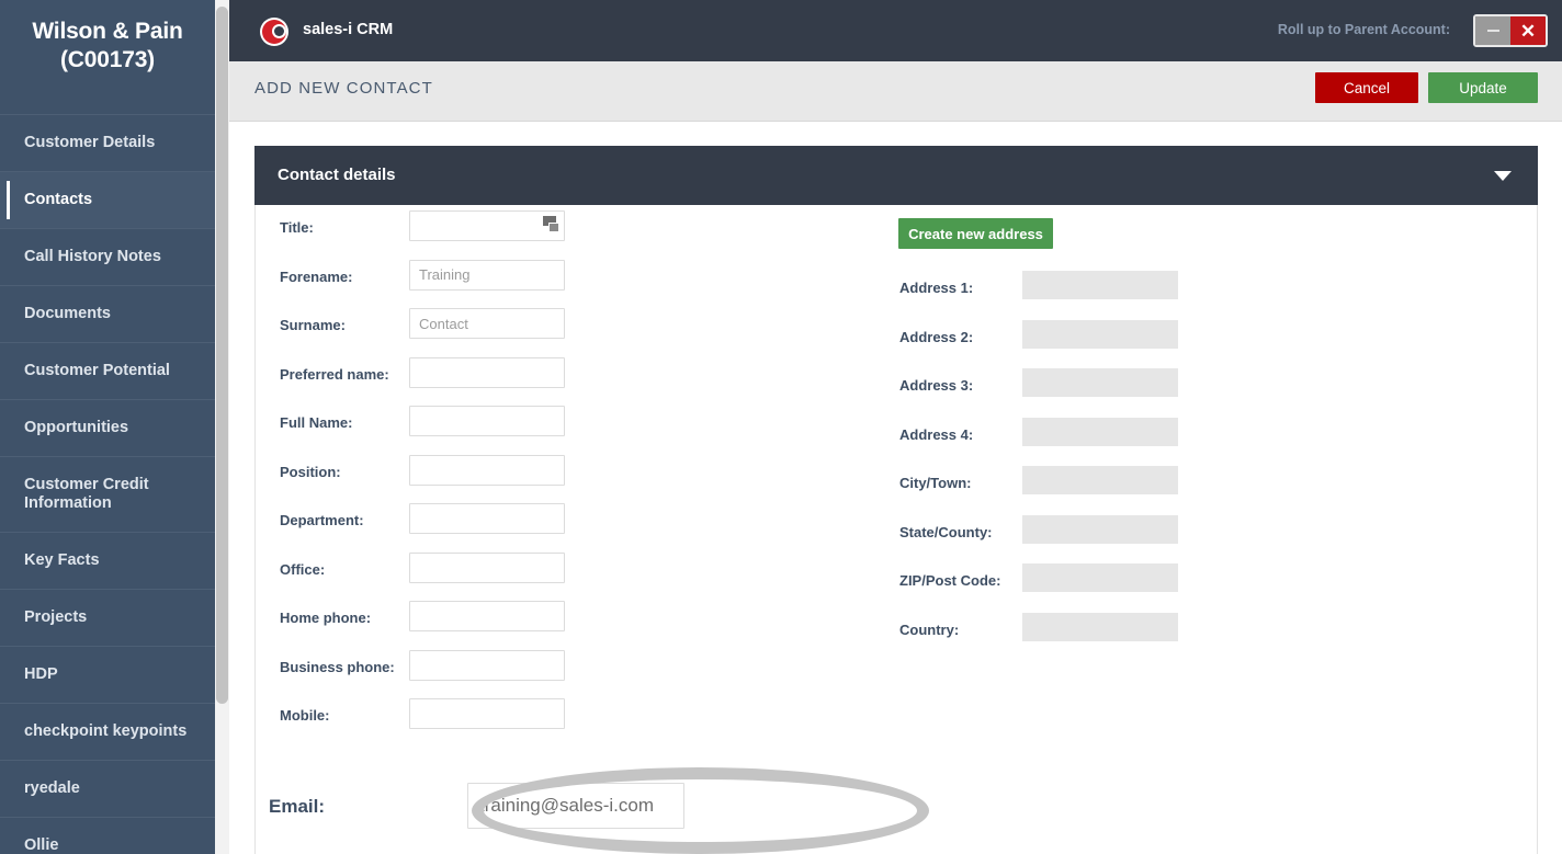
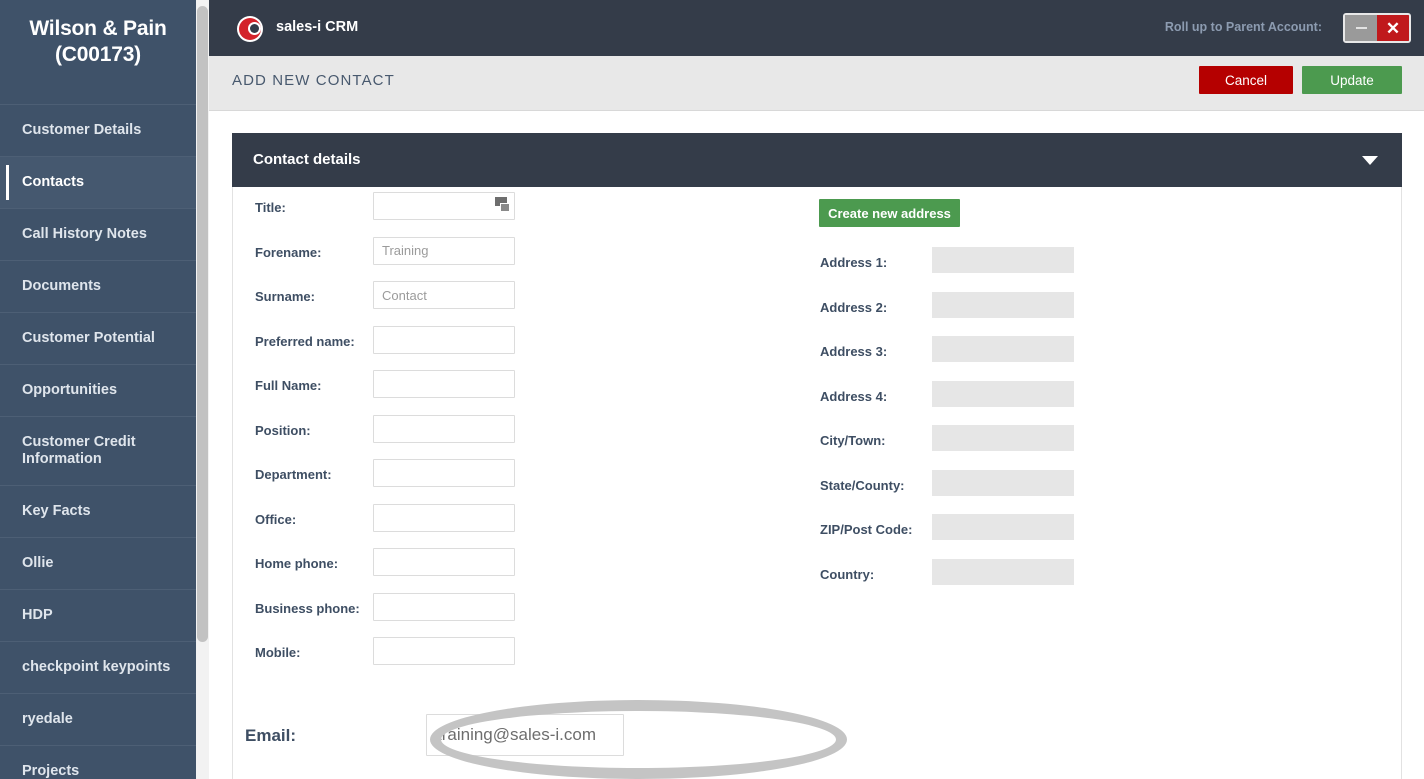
  Wilson & Pain (C00173)
  Customer Details
  Contacts
  Call History Notes
  Documents
  Customer Potential
  Opportunities
  Customer Credit Information
  Key Facts
- Projects
+ Ollie
  HDP
  checkpoint keypoints
  ryedale
- Ollie
+ Projects
  sales-i CRM
  Roll up to Parent Account:
  ✕
  ADD NEW CONTACT
  Cancel
  Update
  Contact details
  Title:
  Forename:
  Training
  Surname:
  Contact
  Preferred name:
  Full Name:
  Position:
  Department:
  Office:
  Home phone:
  Business phone:
  Mobile:
  Create new address
  Address 1:
  Address 2:
  Address 3:
  Address 4:
  City/Town:
  State/County:
  ZIP/Post Code:
  Country:
  Email:
  training@sales-i.com
